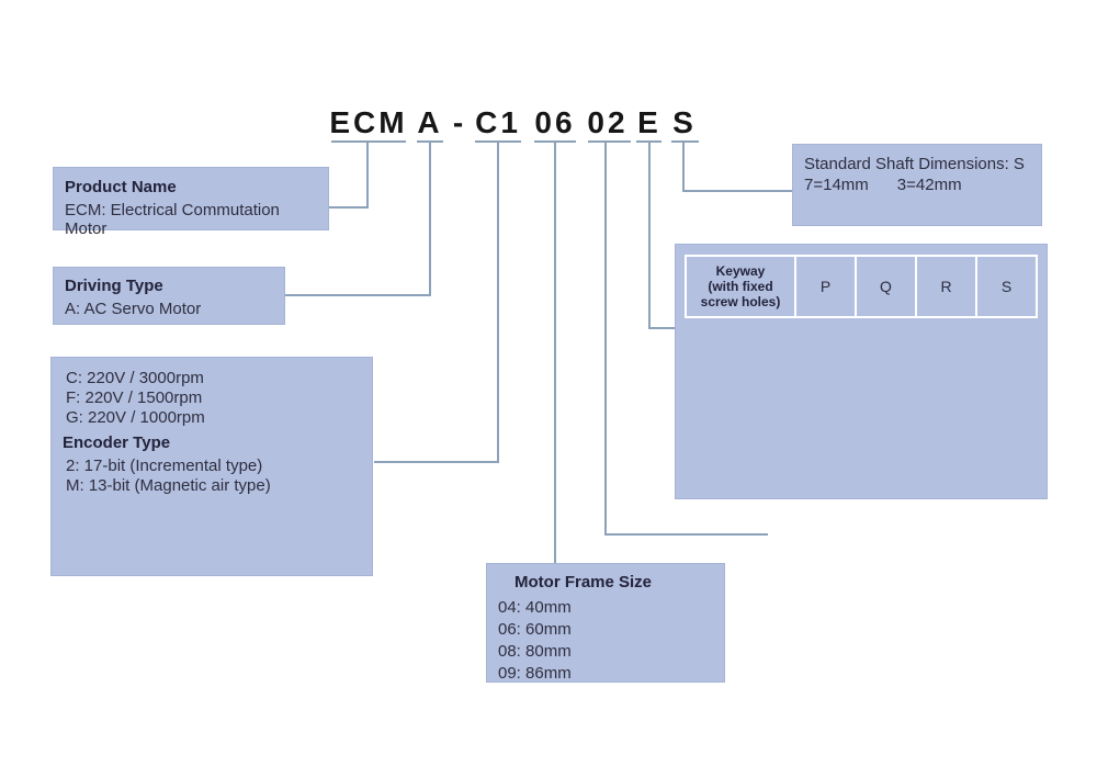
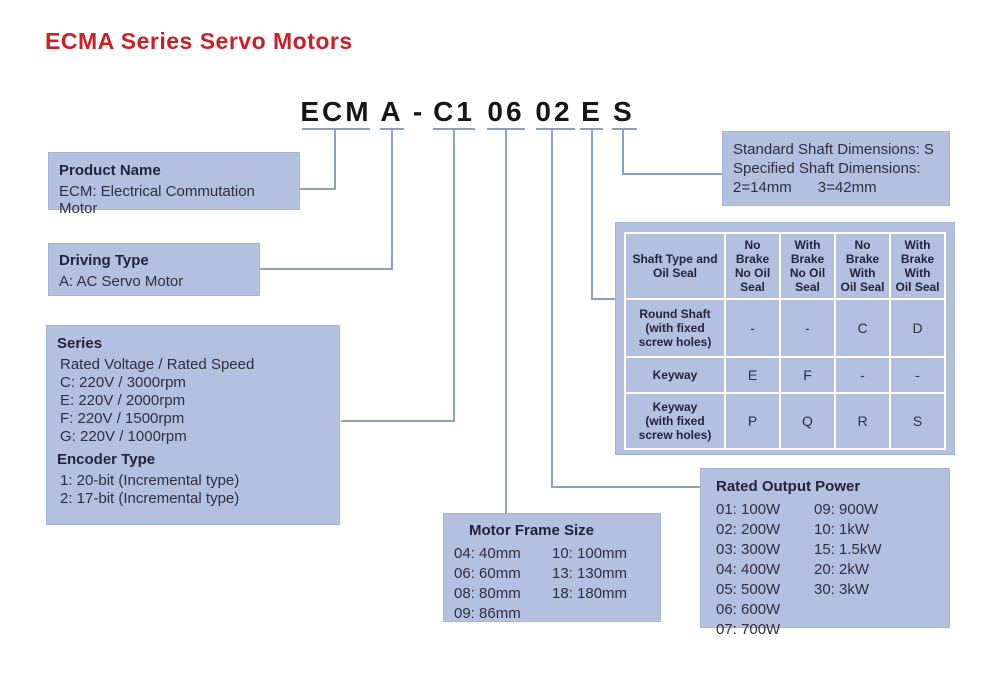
+ ECMA Series Servo Motors
  ECM
  A
  -
  C1
  06
  02
  E
  S
  Product Name
  ECM: Electrical Commutation Motor
  Driving Type
  A: AC Servo Motor
+ Series
+ Rated Voltage / Rated Speed
  C: 220V / 3000rpm
+ E: 220V / 2000rpm
  F: 220V / 1500rpm
  G: 220V / 1000rpm
  Encoder Type
+ 1: 20-bit (Incremental type)
  2: 17-bit (Incremental type)
- M: 13-bit (Magnetic air type)
  Motor Frame Size
  04: 40mm
  06: 60mm
  08: 80mm
  09: 86mm
+ 10: 100mm
+ 13: 130mm
+ 18: 180mm
+ Rated Output Power
+ 01: 100W
+ 02: 200W
+ 03: 300W
+ 04: 400W
+ 05: 500W
+ 06: 600W
+ 07: 700W
+ 09: 900W
+ 10: 1kW
+ 15: 1.5kW
+ 20: 2kW
+ 30: 3kW
  Standard Shaft Dimensions: S
+ Specified Shaft Dimensions:
- 7=14mm 3=42mm
+ 2=14mm 3=42mm
+ Shaft Type and Oil Seal	No Brake No Oil Seal	With Brake No Oil Seal	No Brake With Oil Seal	With Brake With Oil Seal
+ Round Shaft (with fixed screw holes)	-	-	C	D
+ Keyway	E	F	-	-
  Keyway (with fixed screw holes)	P	Q	R	S
